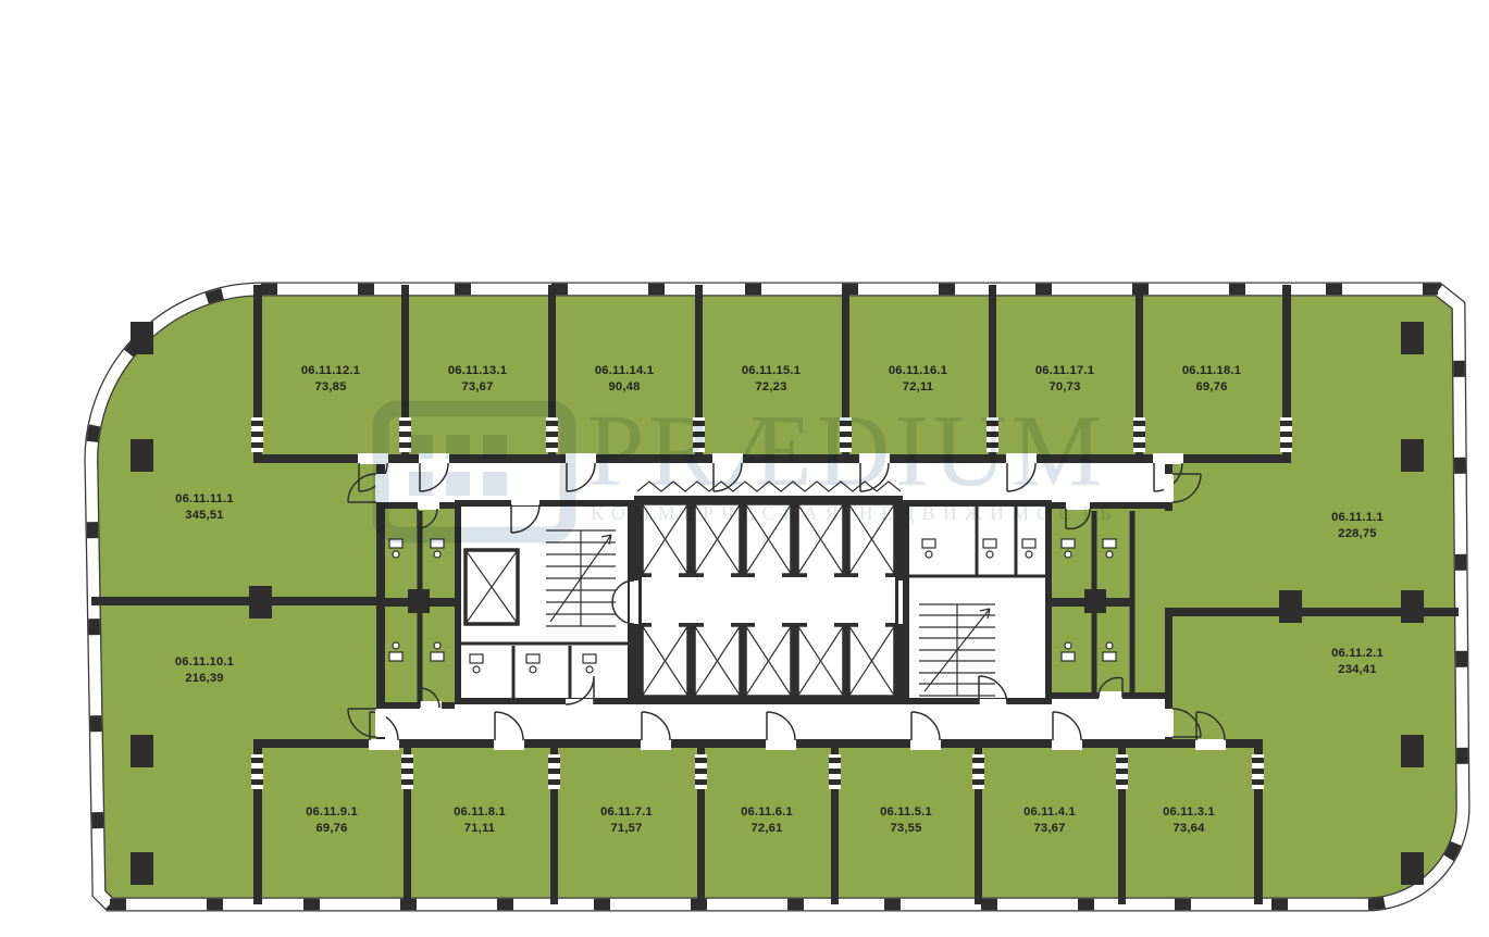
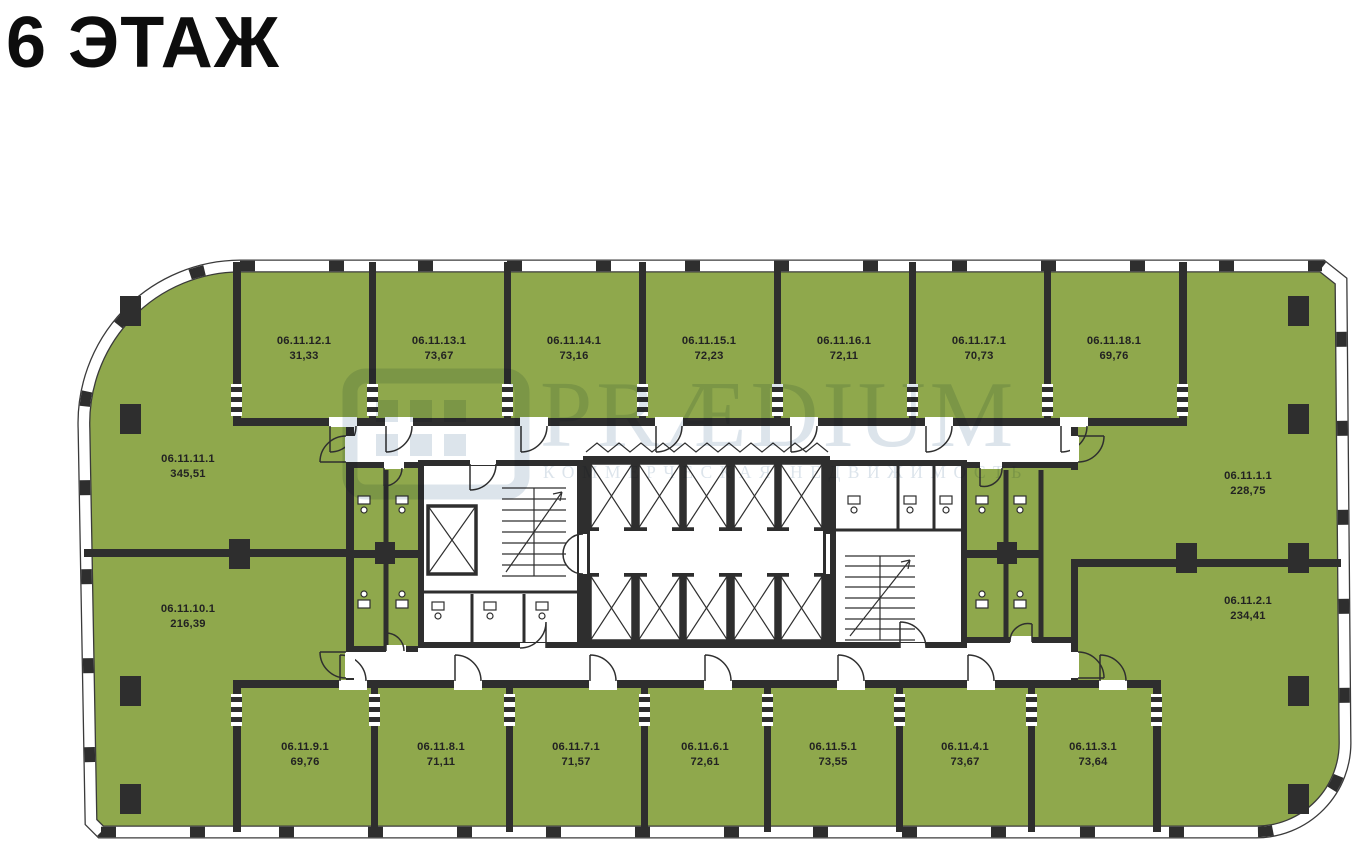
  06.11.12.1
- 73,85
+ 31,33
  06.11.13.1
  73,67
  06.11.14.1
- 90,48
+ 73,16
  06.11.15.1
  72,23
  06.11.16.1
  72,11
  06.11.17.1
  70,73
  06.11.18.1
  69,76
  06.11.11.1
  345,51
  06.11.10.1
  216,39
  06.11.1.1
  228,75
  06.11.2.1
  234,41
  06.11.9.1
  69,76
  06.11.8.1
  71,11
  06.11.7.1
  71,57
  06.11.6.1
  72,61
  06.11.5.1
  73,55
  06.11.4.1
  73,67
  06.11.3.1
  73,64
+ 6 ЭТАЖ
  PRÆDIUM
  КОММЕРЧЕСКАЯ НЕДВИЖИМОСТЬ
